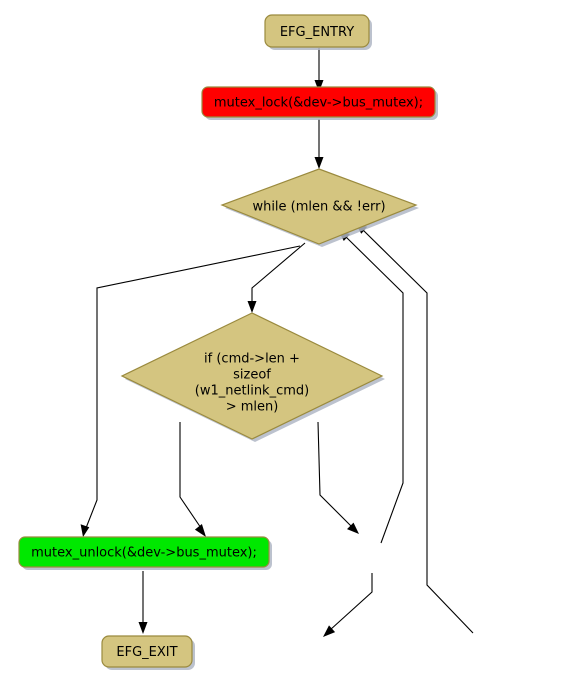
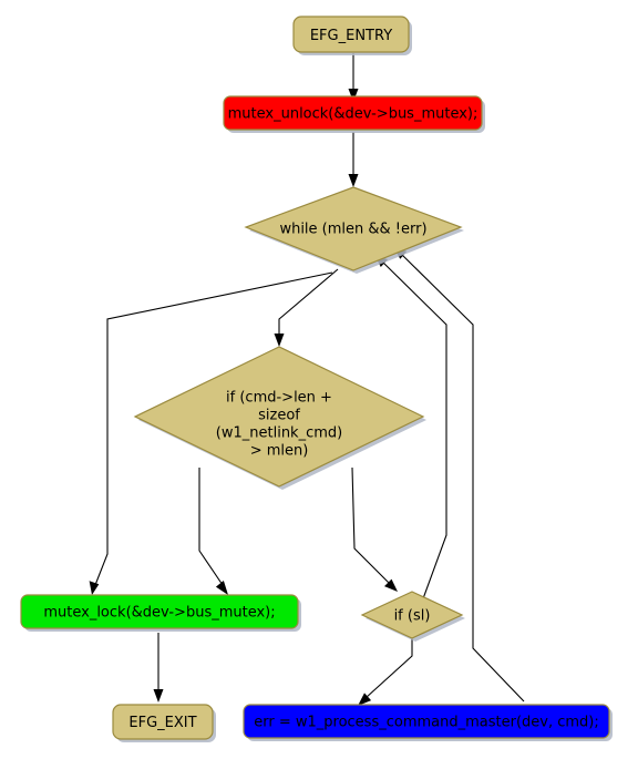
  EFG_ENTRY
- mutex_lock(&dev->bus_mutex);
+ mutex_unlock(&dev->bus_mutex);
  while (mlen && !err)
  if (cmd->len +
  sizeof
  (w1_netlink_cmd)
  > mlen)
- mutex_unlock(&dev->bus_mutex);
+ mutex_lock(&dev->bus_mutex);
+ if (sl)
  EFG_EXIT
+ err = w1_process_command_master(dev, cmd);
